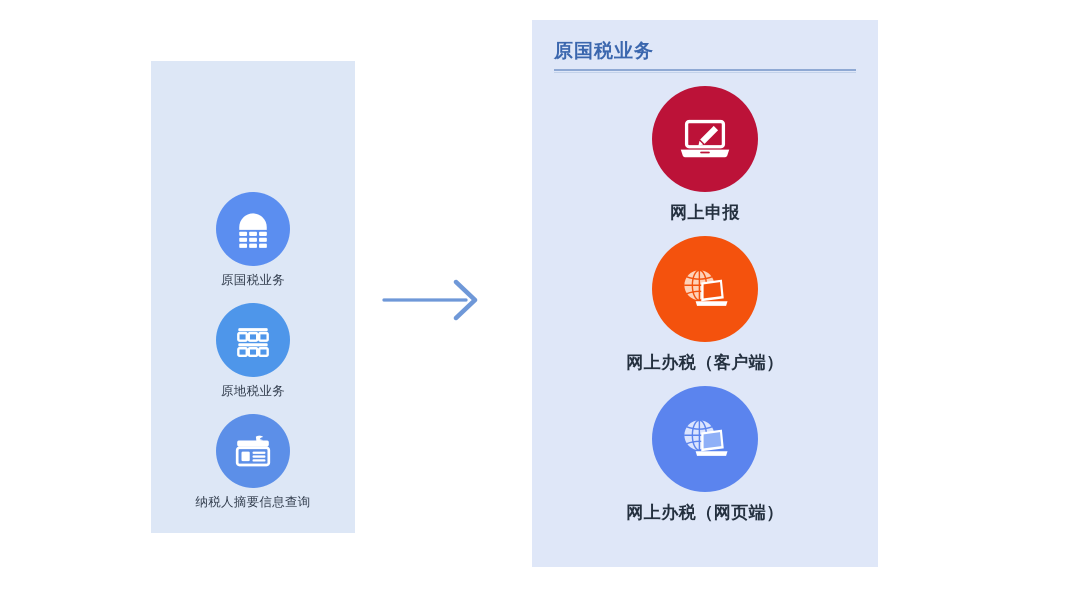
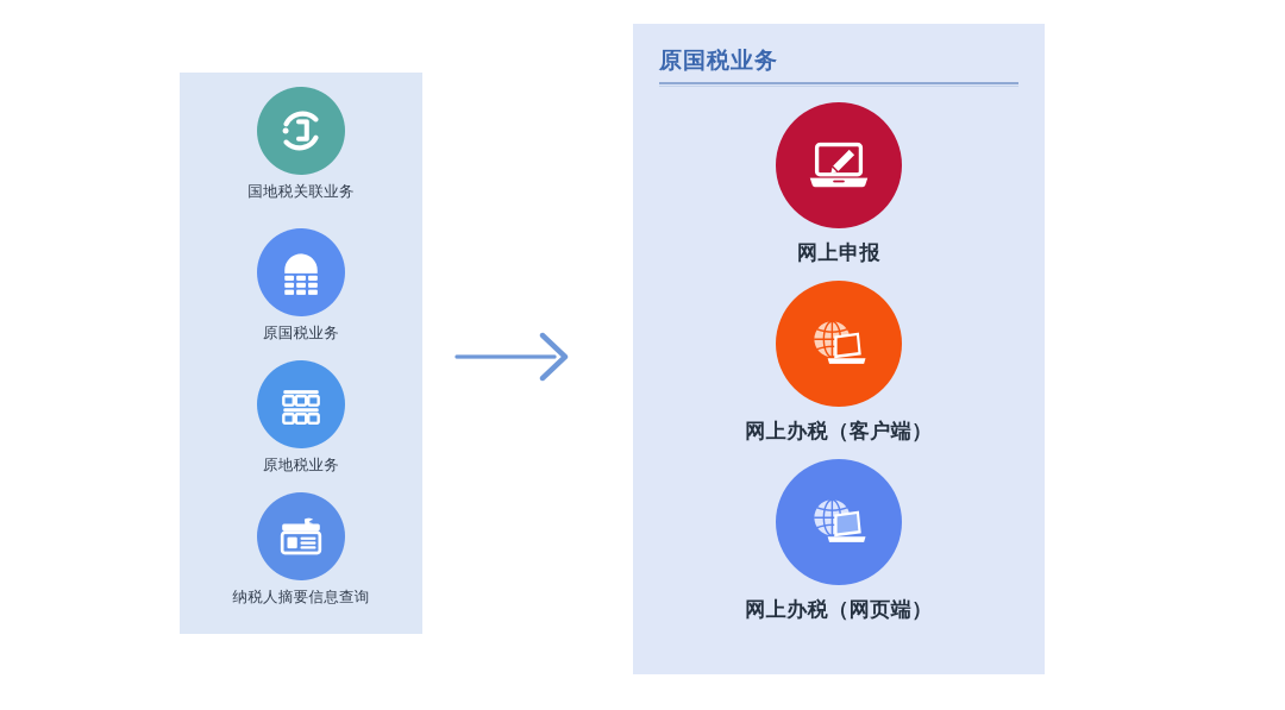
+ 国地税关联业务
  原国税业务
  原地税业务
  纳税人摘要信息查询
  原国税业务
  网上申报
  网上办税（客户端）
  网上办税（网页端）
